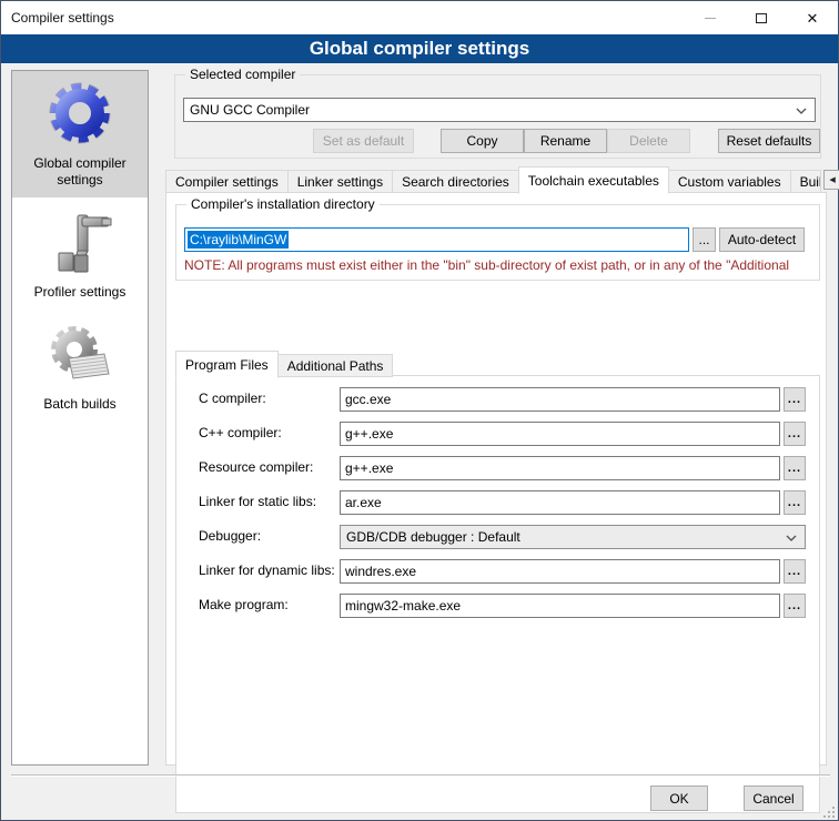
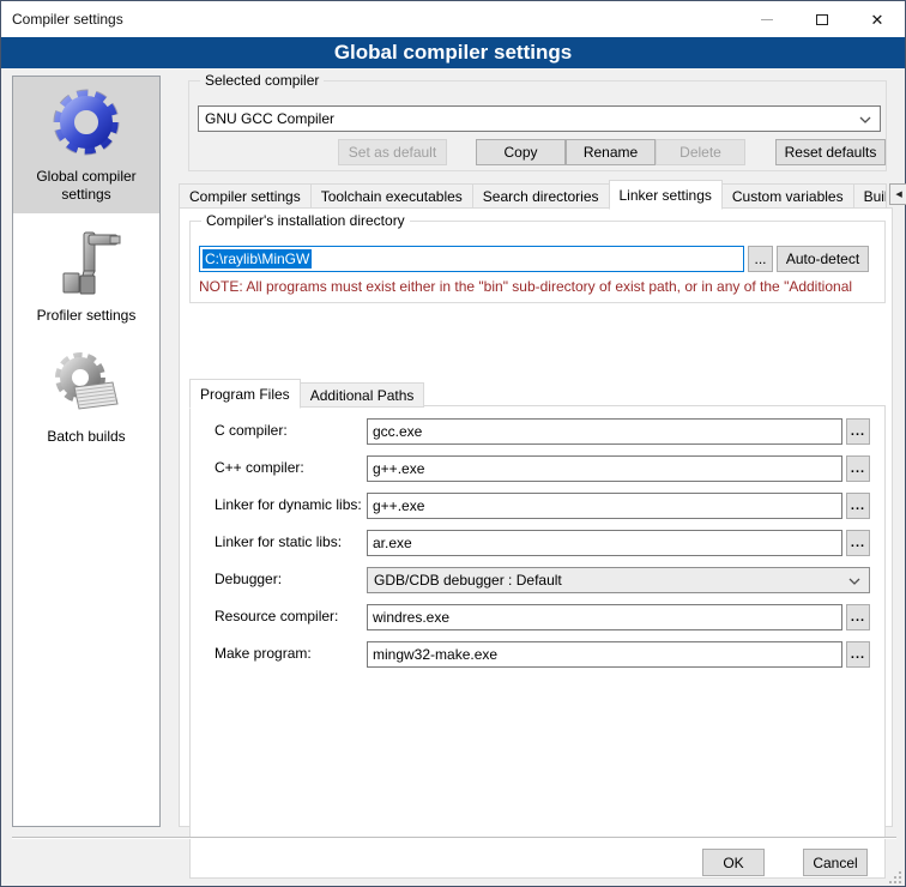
  Compiler settings
  ✕
  Global compiler settings
  Global compiler settings
  Profiler settings
  Batch builds
  Selected compiler
  GNU GCC Compiler
  Set as default
  Copy
  Rename
  Delete
  Reset defaults
  Compiler settings
- Linker settings
+ Toolchain executables
  Search directories
- Toolchain executables
+ Linker settings
  Custom variables
  Buil
  Compiler's installation directory
  C:\raylib\MinGW
  ...
  Auto-detect
  NOTE: All programs must exist either in the "bin" sub-directory of exist path, or in any of the "Additional
  Program Files
  Additional Paths
  C compiler:
  gcc.exe
  ...
  C++ compiler:
  g++.exe
  ...
- Resource compiler:
+ Linker for dynamic libs:
  g++.exe
  ...
  Linker for static libs:
  ar.exe
  ...
  Debugger:
  GDB/CDB debugger : Default
- Linker for dynamic libs:
+ Resource compiler:
  windres.exe
  ...
  Make program:
  mingw32-make.exe
  ...
  OK
  Cancel
